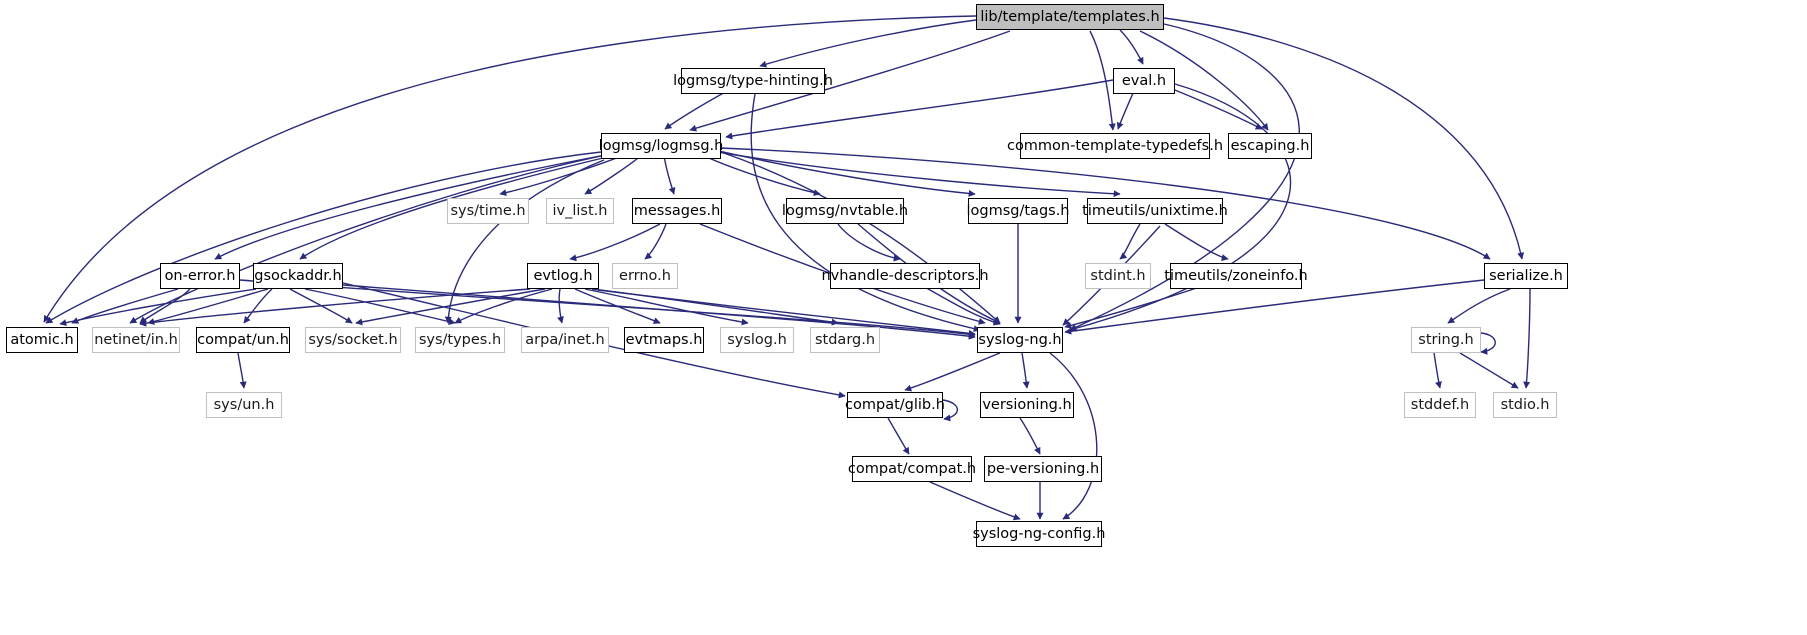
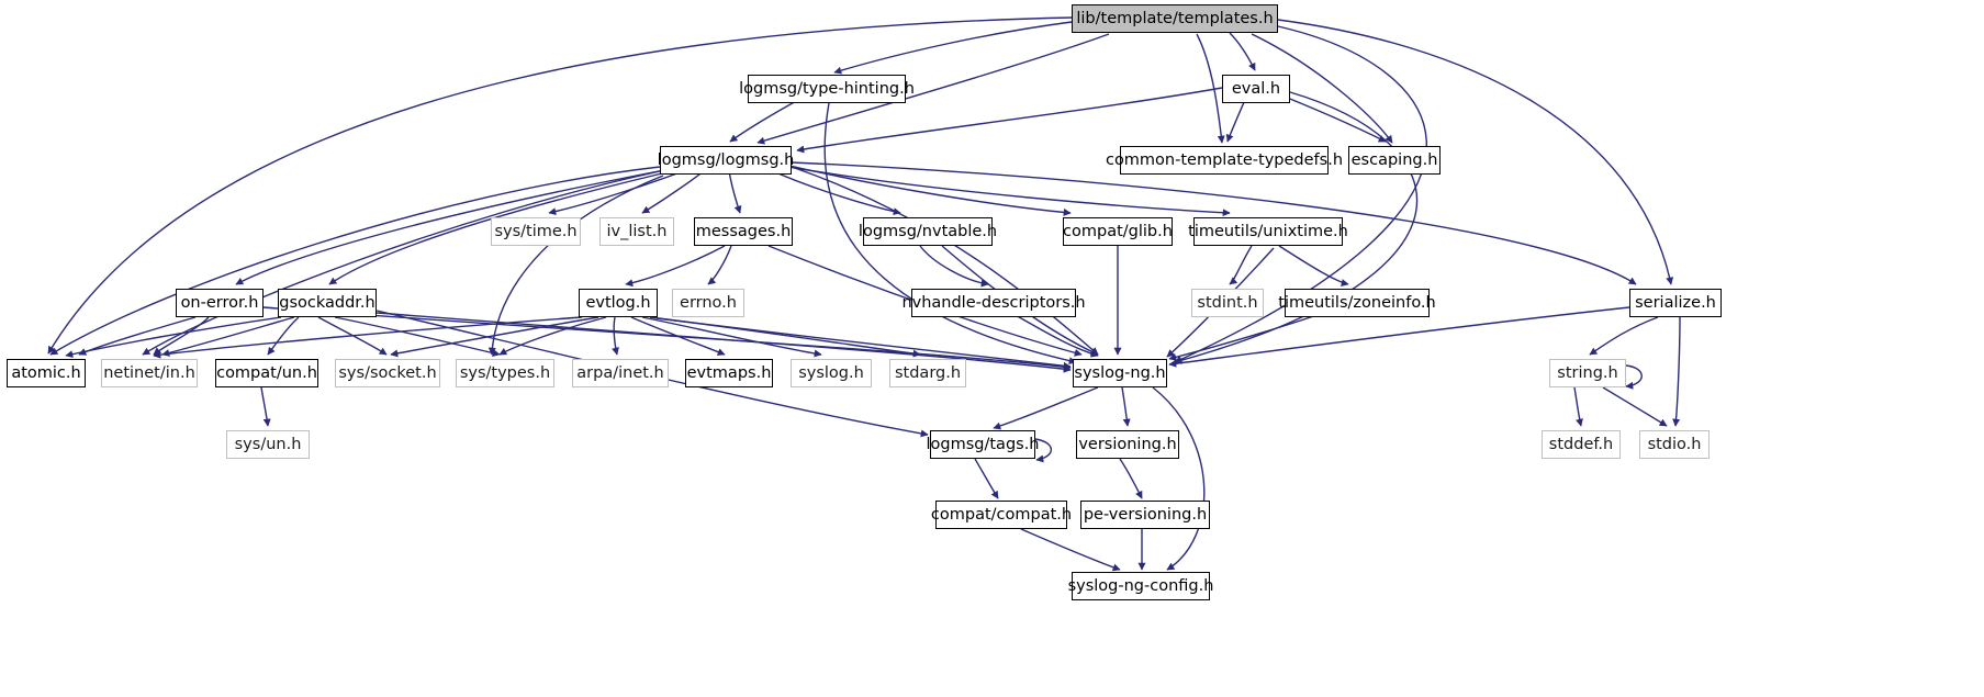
  lib/template/templates.h
  logmsg/type-hinting.h
  eval.h
  logmsg/logmsg.h
  common-template-typedefs.h
  escaping.h
  sys/time.h
  iv_list.h
  messages.h
  logmsg/nvtable.h
- logmsg/tags.h
+ compat/glib.h
  timeutils/unixtime.h
  serialize.h
  on-error.h
  gsockaddr.h
  evtlog.h
  errno.h
  nvhandle-descriptors.h
  stdint.h
  timeutils/zoneinfo.h
  atomic.h
  netinet/in.h
  compat/un.h
  sys/socket.h
  sys/types.h
  arpa/inet.h
  evtmaps.h
  syslog.h
  stdarg.h
  syslog-ng.h
  string.h
  sys/un.h
- compat/glib.h
+ logmsg/tags.h
  versioning.h
  stddef.h
  stdio.h
  compat/compat.h
  pe-versioning.h
  syslog-ng-config.h
